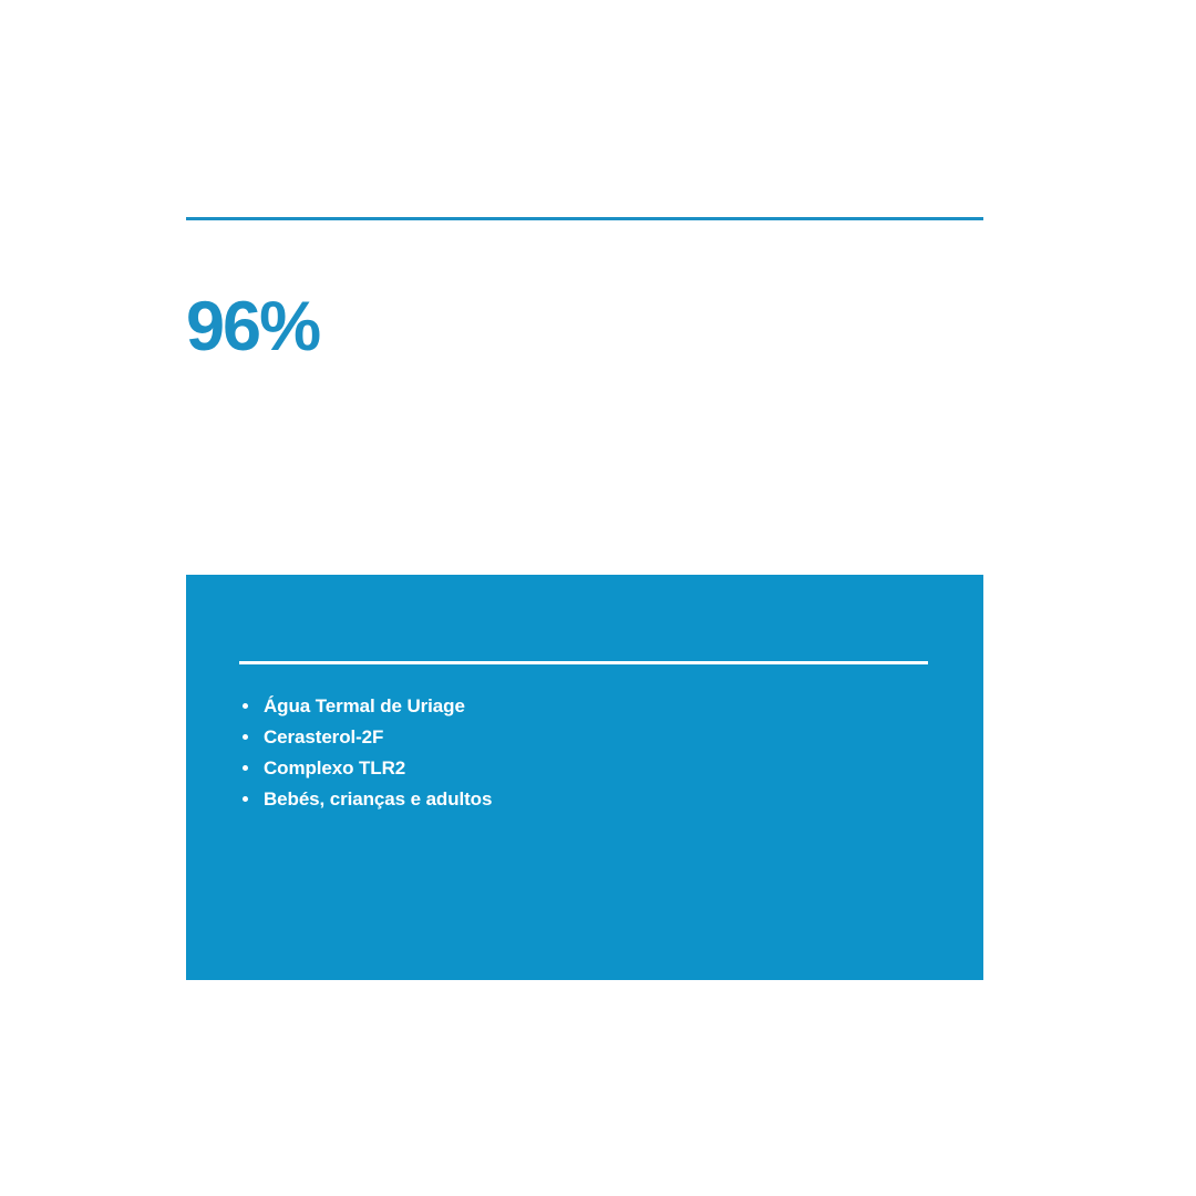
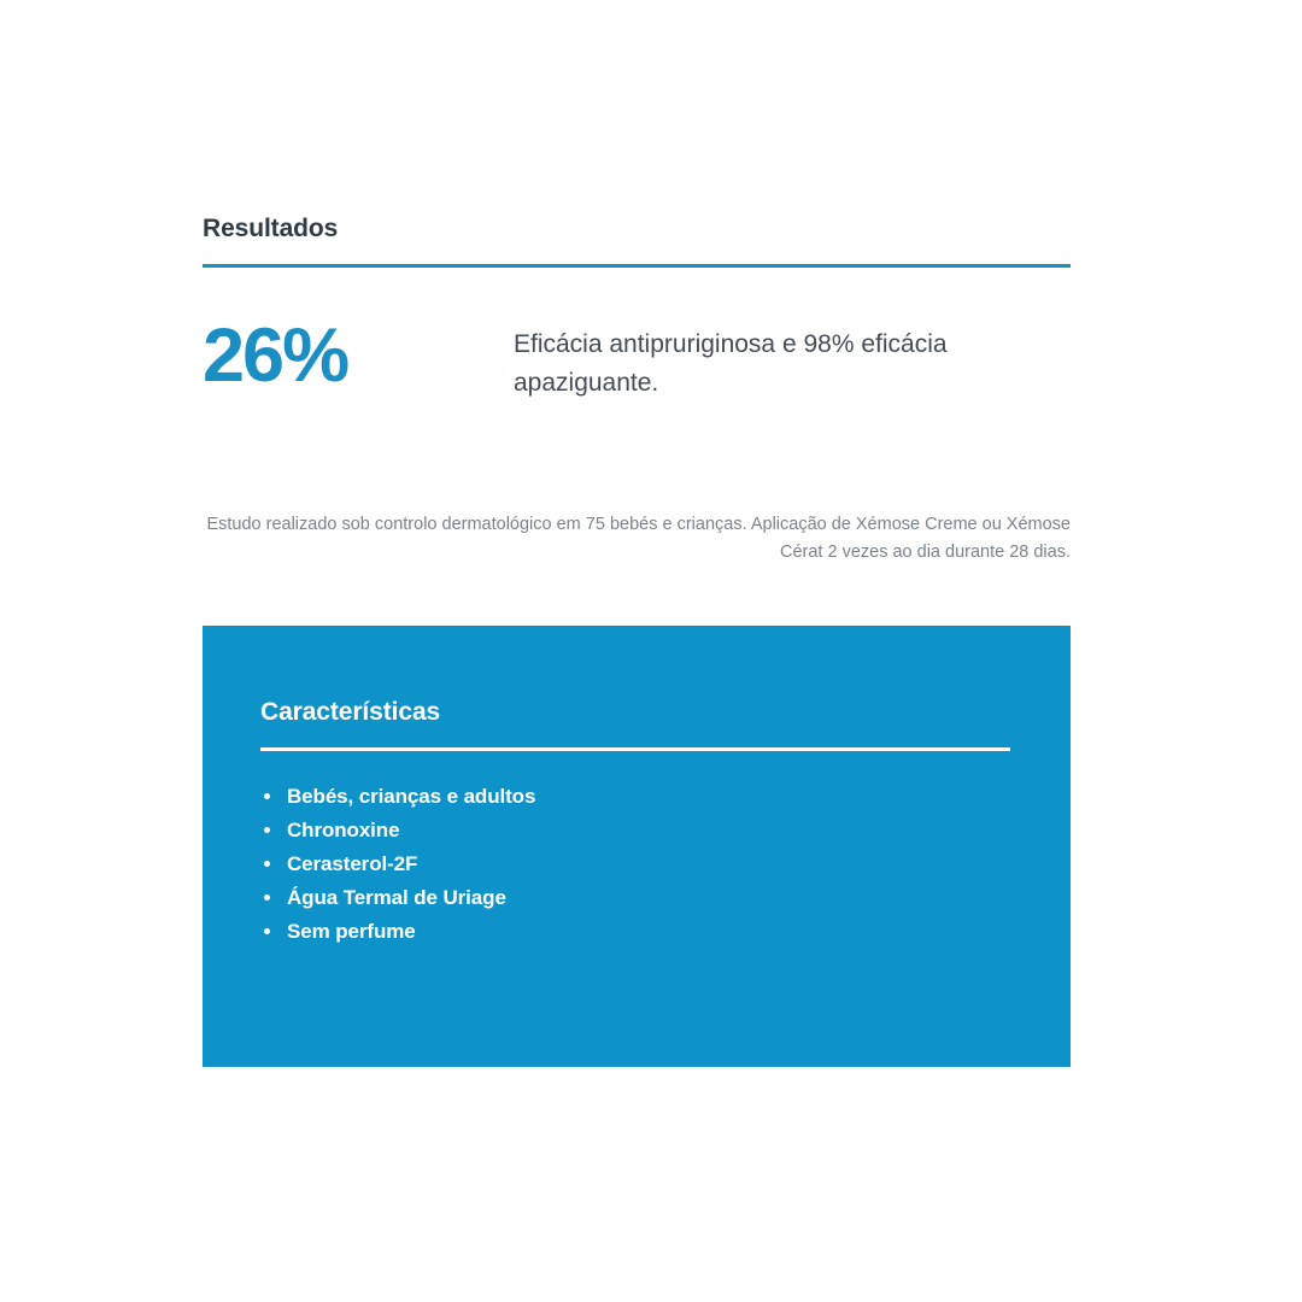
+ Resultados
- 96%
+ 26%
+ Eficácia antipruriginosa e 98% eficácia apaziguante.
+ Estudo realizado sob controlo dermatológico em 75 bebés e crianças. Aplicação de Xémose Creme ou Xémose Cérat 2 vezes ao dia durante 28 dias.
+ Características
- Água Termal de Uriage
+ Bebés, crianças e adultos
+ Chronoxine
  Cerasterol-2F
- Complexo TLR2
- Bebés, crianças e adultos
+ Água Termal de Uriage
+ Sem perfume
